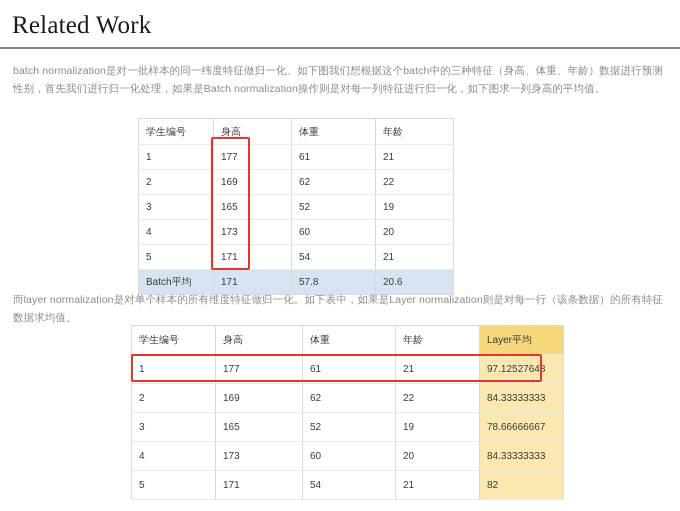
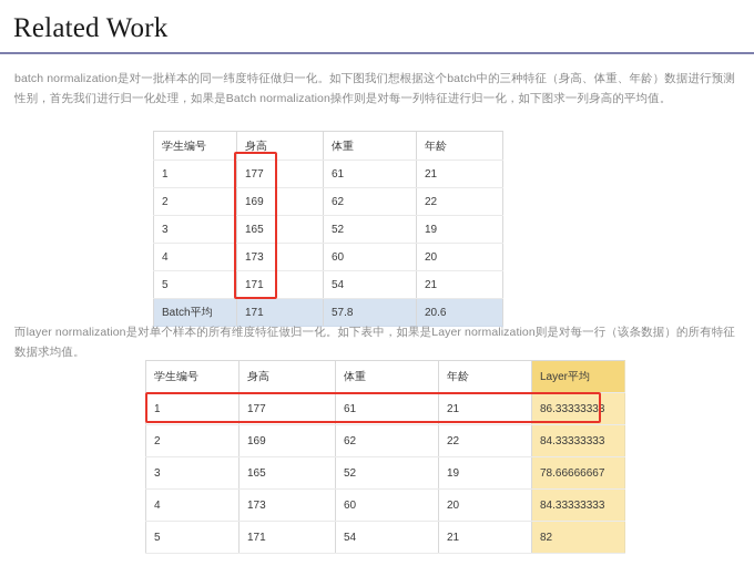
  Related Work
  batch normalization是对一批样本的同一纬度特征做归一化。如下图我们想根据这个batch中的三种特征（身高、体重、年龄）数据进行预测性别，首先我们进行归一化处理，如果是Batch normalization操作则是对每一列特征进行归一化，如下图求一列身高的平均值。
  学生编号	身高	体重	年龄
  1	177	61	21
  2	169	62	22
  3	165	52	19
  4	173	60	20
  5	171	54	21
  Batch平均	171	57.8	20.6
  而layer normalization是对单个样本的所有维度特征做归一化。如下表中，如果是Layer normalization则是对每一行（该条数据）的所有特征数据求均值。
  学生编号	身高	体重	年龄	Layer平均
- 1	177	61	21	97.12527648
+ 1	177	61	21	86.33333333
  2	169	62	22	84.33333333
  3	165	52	19	78.66666667
  4	173	60	20	84.33333333
  5	171	54	21	82
